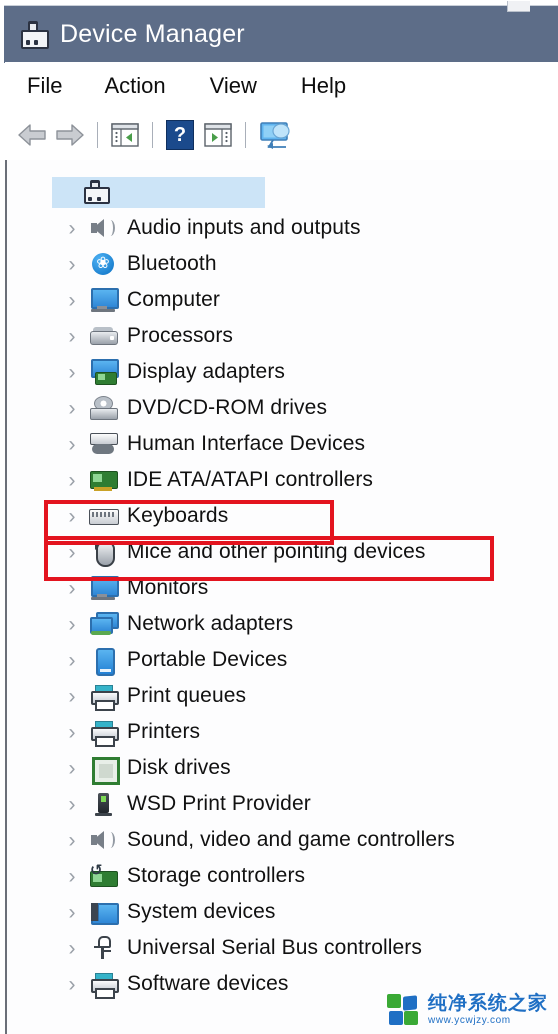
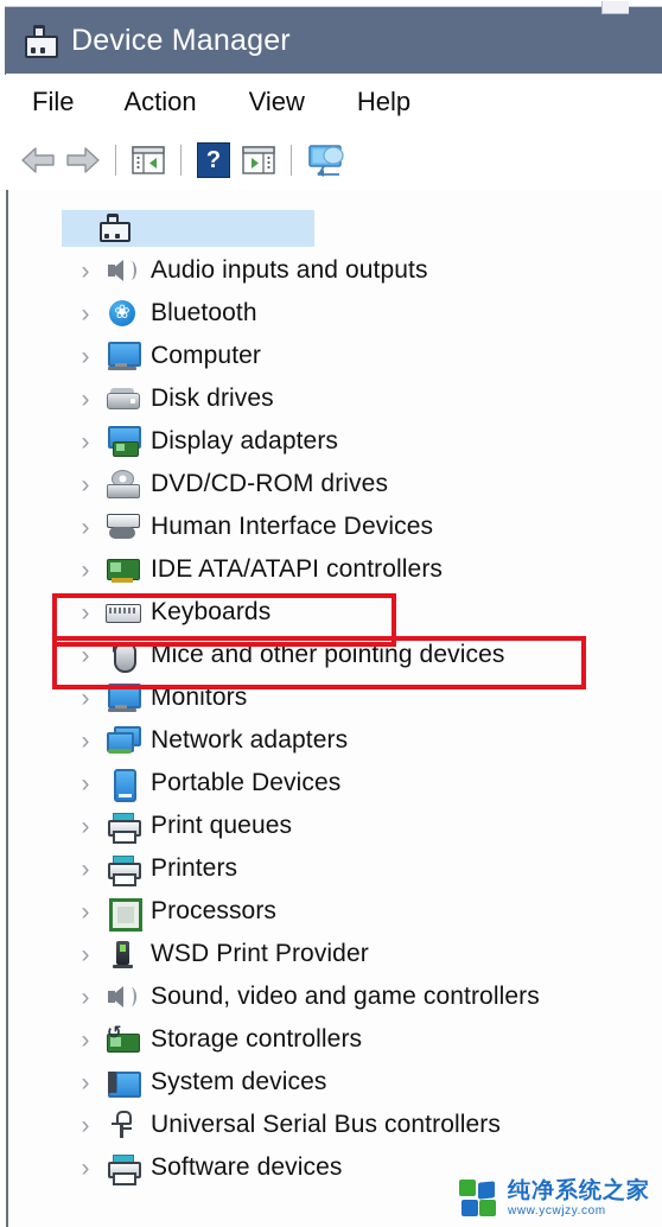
  Device Manager
  File
  Action
  View
  Help
  ?
  ›
  Audio inputs and outputs
  ›
  ❀
  Bluetooth
  ›
  Computer
  ›
- Processors
+ Disk drives
  ›
  Display adapters
  ›
  DVD/CD-ROM drives
  ›
  Human Interface Devices
  ›
  IDE ATA/ATAPI controllers
  ›
  Keyboards
  ›
  Mice and other pointing devices
  ›
  Monitors
  ›
  Network adapters
  ›
  Portable Devices
  ›
  Print queues
  ›
  Printers
  ›
- Disk drives
+ Processors
  ›
  WSD Print Provider
  ›
  Sound, video and game controllers
  ›
  ↺
  Storage controllers
  ›
  System devices
  ›
  Universal Serial Bus controllers
  ›
  Software devices
  纯净系统之家
  www.ycwjzy.com
